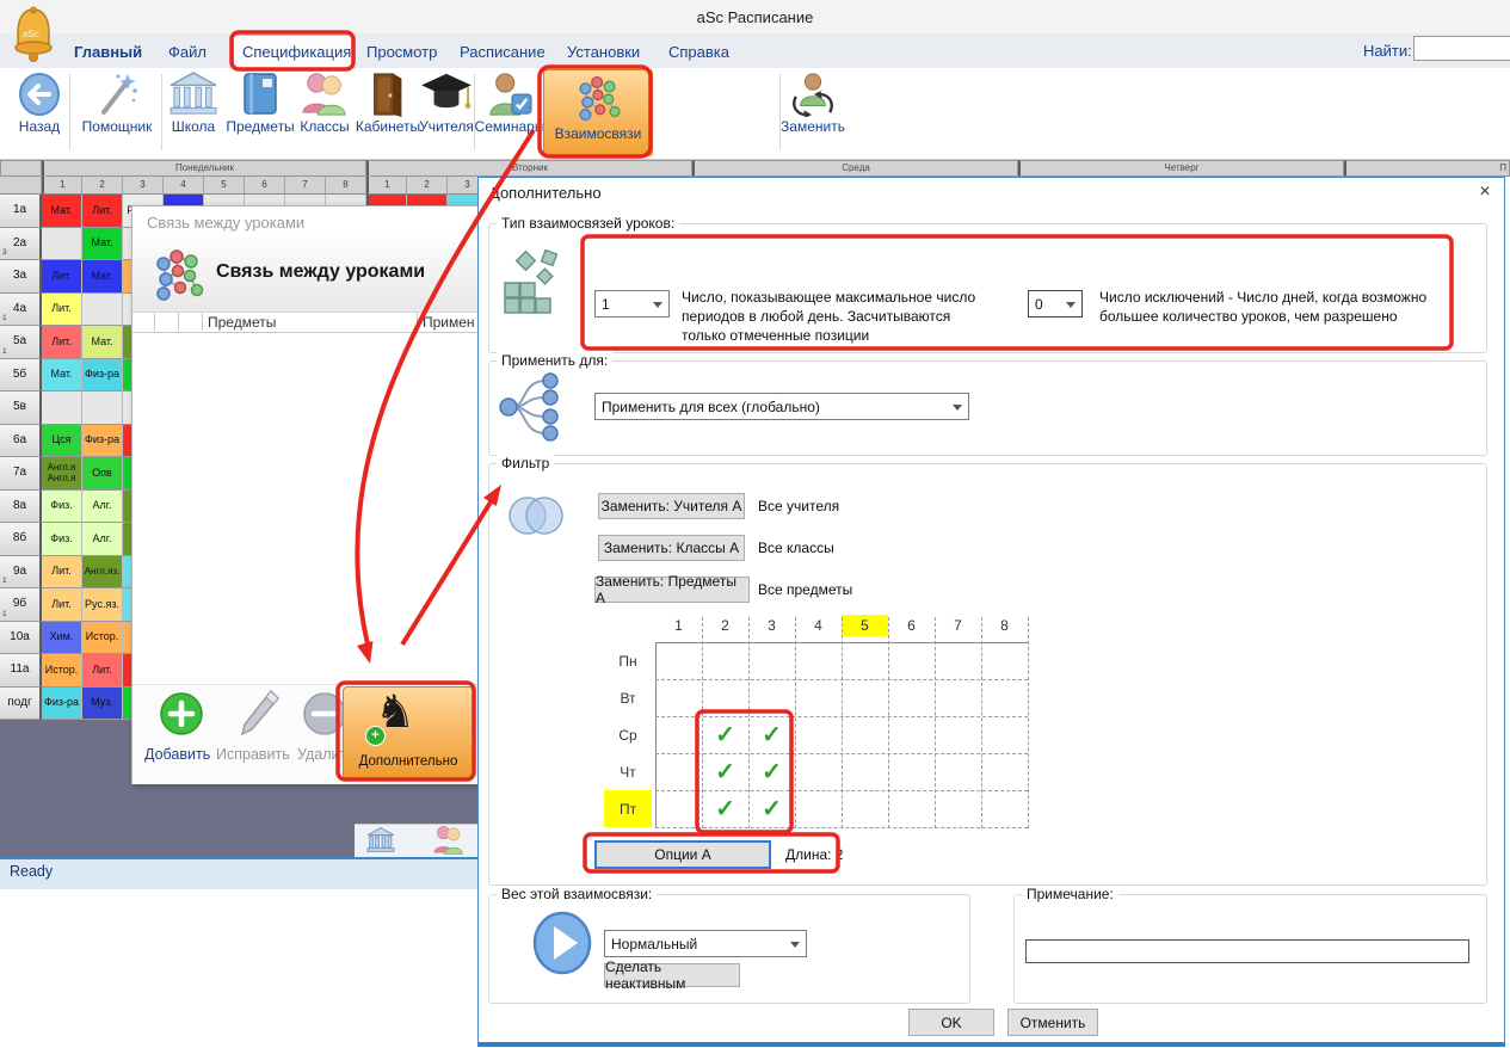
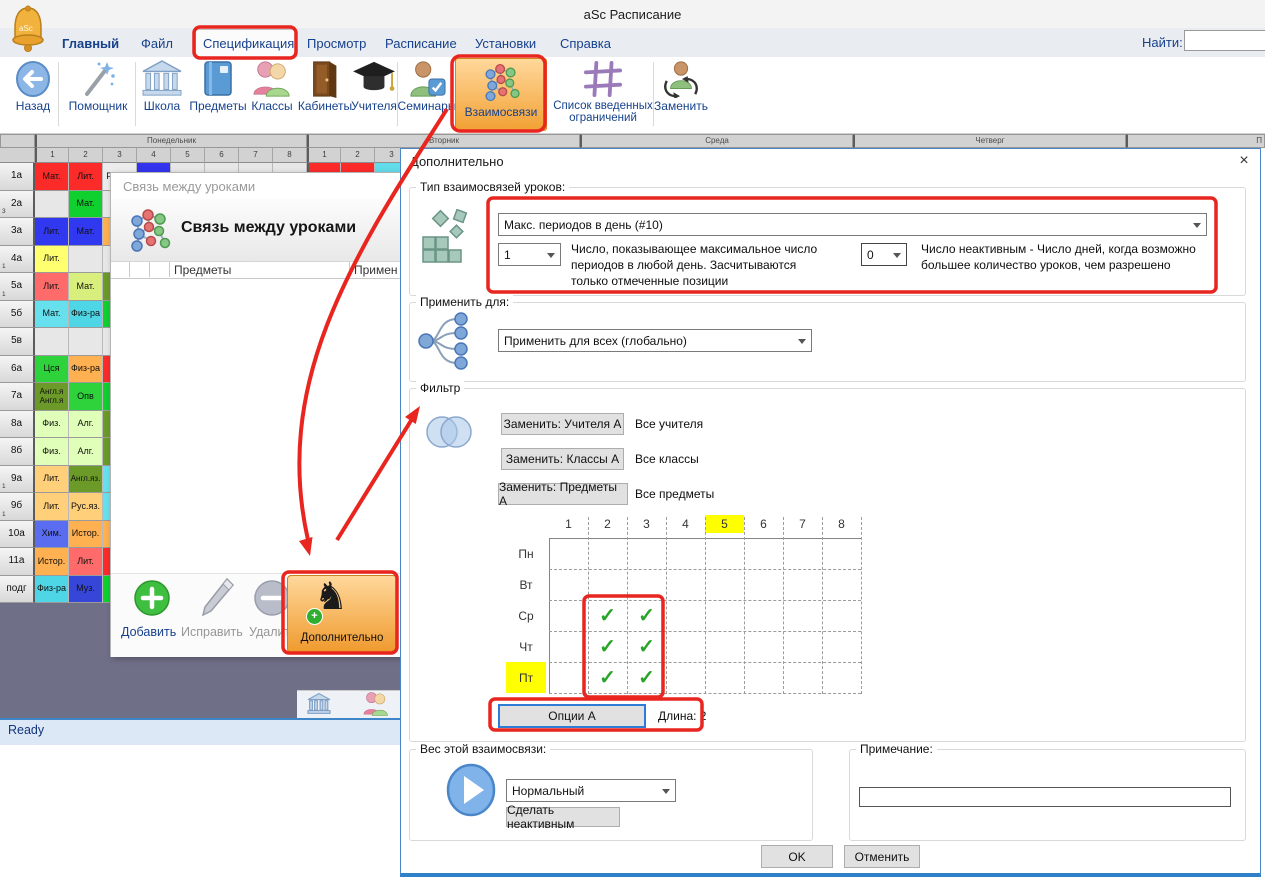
  aSc Расписание
  aSc
  Главный
  Файл
  Спецификация
  Просмотр
  Расписание
  Установки
  Справка
  Найти:
  Назад
  Помощник
  Школа
  Предметы
  Классы
  Кабинеты
  Учителя
  Семинар
  Взаимосвязи
+ Список введенных ограничений
  Заменить
  Понедельник
  Вторник
  Среда
  Четверг
  П
  1
  2
  3
  4
  5
  6
  7
  8
  1
  2
  3
  1а
  Мат.
  Лит.
  2а
  Мат.
  3а
  Лит.
  Мат.
  4а
  Лит.
  5а
  Лит.
  Мат.
  5б
  Мат.
  Физ-ра
  5в
  6а
  Цся
  Физ-ра
  7а
  Англ.я Англ.я
  Опв
  8а
  Физ.
  Алг.
  8б
  Физ.
  Алг.
  9а
  Лит.
  Англ.яз.
  9б
  Лит.
  Рус.яз.
  10а
  Хим.
  Истор.
  11а
  Истор.
  Лит.
  подг
  Физ-ра
  Муз.
  Ready
  Связь между уроками
  Связь между уроками
  Предметы
  Примен
  Добавить
  Исправить
  Удали
  ♞
  +
  Дополнительно
  ополнительно
  ×
  Тип взаимосвязей уроков:
+ Макс. периодов в день (#10)
  1
  Число, показывающее максимальное число периодов в любой день. Засчитываются только отмеченные позиции
  0
- Число исключений - Число дней, когда возможно большее количество уроков, чем разрешено
+ Число неактивным - Число дней, когда возможно большее количество уроков, чем разрешено
  Применить для:
  Применить для всех (глобально)
  Фильтр
  Заменить: Учителя А
  Все учителя
  Заменить: Классы А
  Все классы
  Заменить: Предметы А
  Все предметы
  1
  2
  3
  4
  5
  6
  7
  8
  Пн
  Вт
  Ср
  Чт
  Пт
  ✓
  ✓
  ✓
  ✓
  ✓
  ✓
  Опции А
  Длина:
  Вес этой взаимосвязи:
  Нормальный
  Сделать неактивным
  Примечание:
  OK
  Отменить
